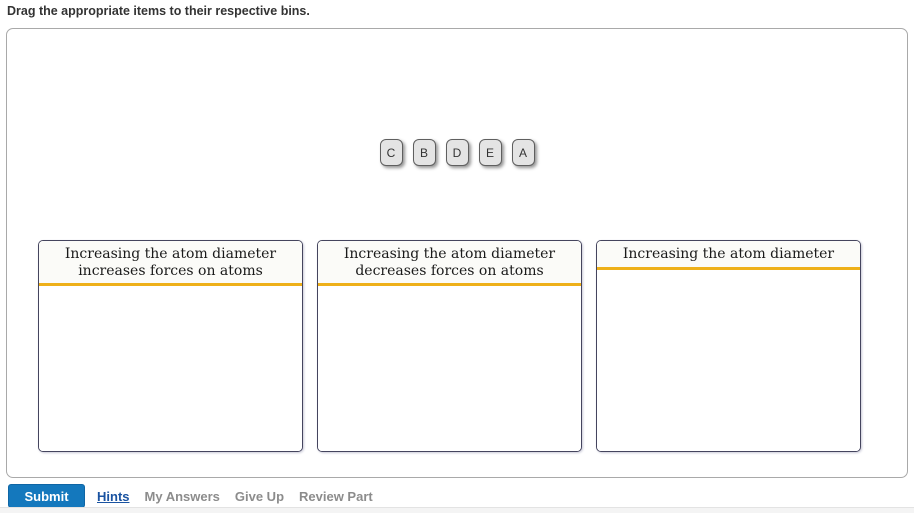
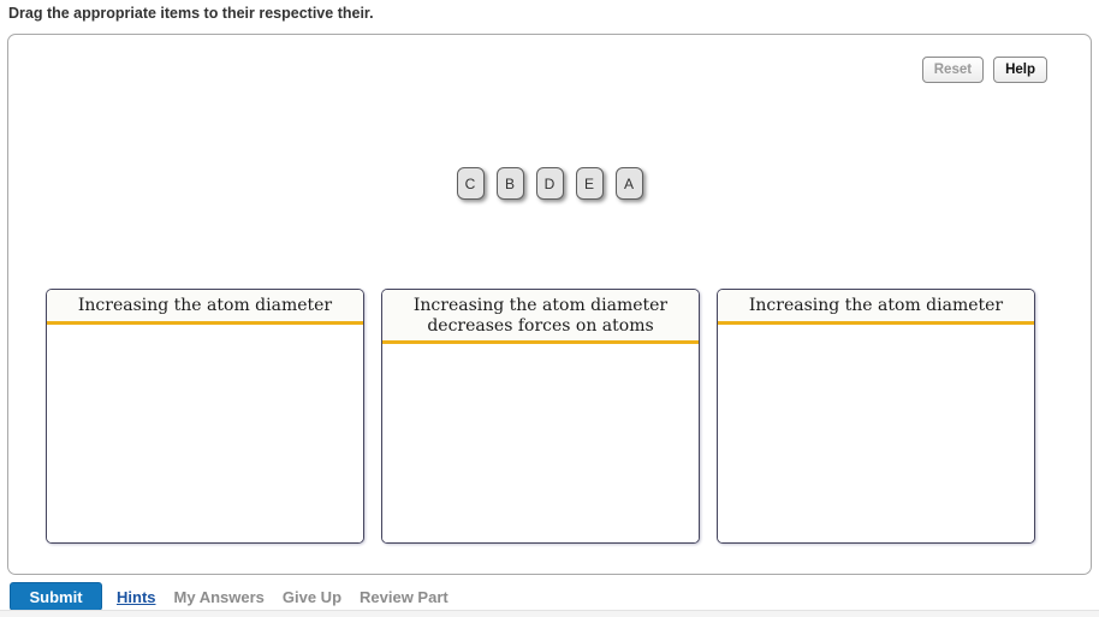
- Drag the appropriate items to their respective bins.
+ Drag the appropriate items to their respective their.
+ Reset
+ Help
  C
  B
  D
  E
  A
  Increasing the atom diameter
- increases forces on atoms
  Increasing the atom diameter
  decreases forces on atoms
  Increasing the atom diameter
  Submit
  Hints
  My Answers
  Give Up
  Review Part
